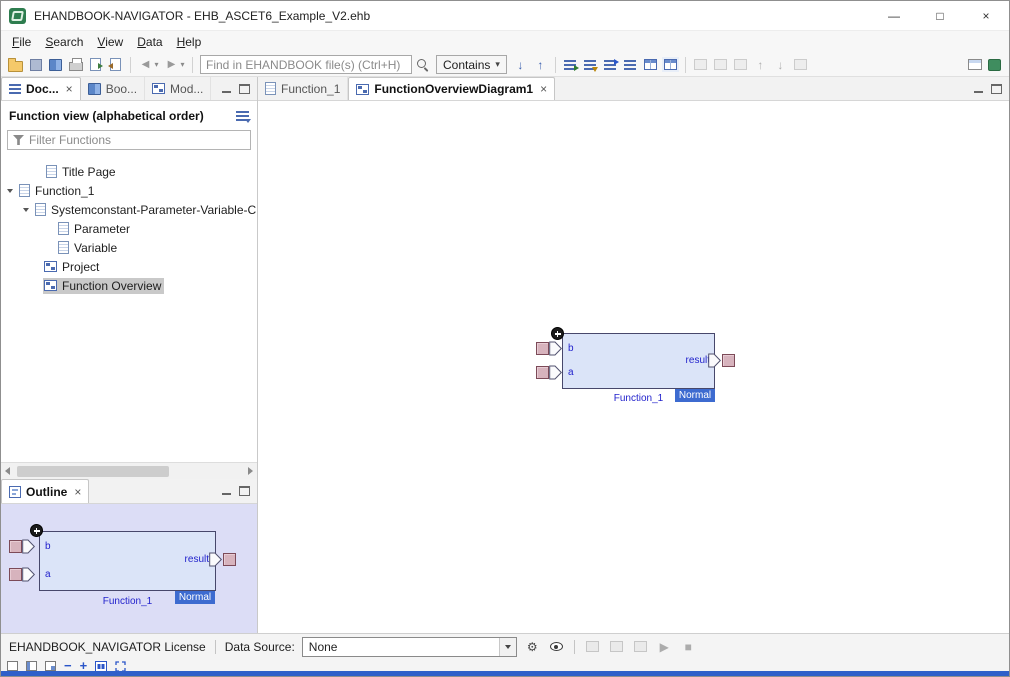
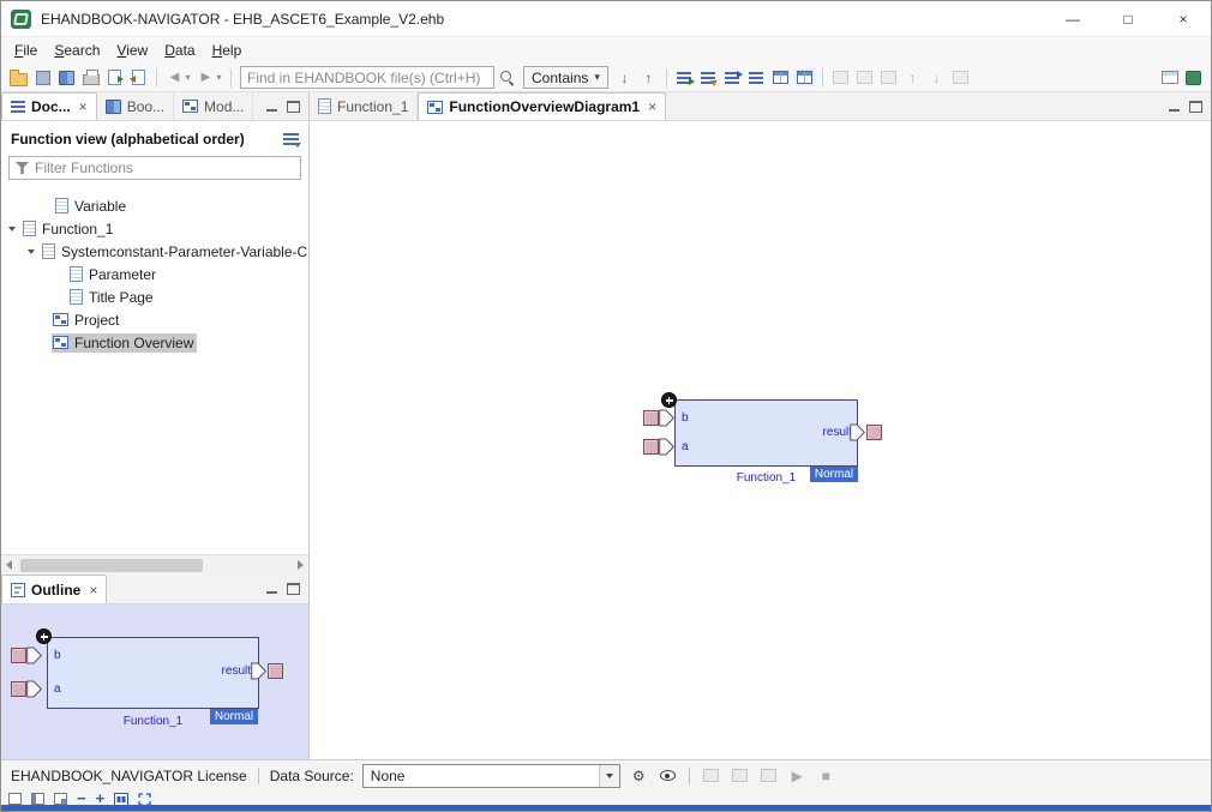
  EHANDBOOK-NAVIGATOR - EHB_ASCET6_Example_V2.ehb
  —
  □
  ×
  File
  Search
  View
  Data
  Help
  ◀
  ▾
  ▶
  ▾
  Find in EHANDBOOK file(s) (Ctrl+H)
  Contains
  ▾
  ↓
  ↑
  ↑
  ↓
  Doc...
  ×
  Boo...
  Mod...
  Function view (alphabetical order)
  Filter Functions
- Title Page
+ Variable
  Function_1
  Systemconstant-Parameter-Variable-C
  Parameter
- Variable
+ Title Page
  Project
  Function Overview
  Outline
  ×
  b
  a
  result
  Function_1
  Normal
  Function_1
  FunctionOverviewDiagram1
  ×
  b
  a
  resul
  Function_1
  Normal
  EHANDBOOK_NAVIGATOR License
  Data Source:
  None
  ⚙
  ▶
  ■
  −
  +
